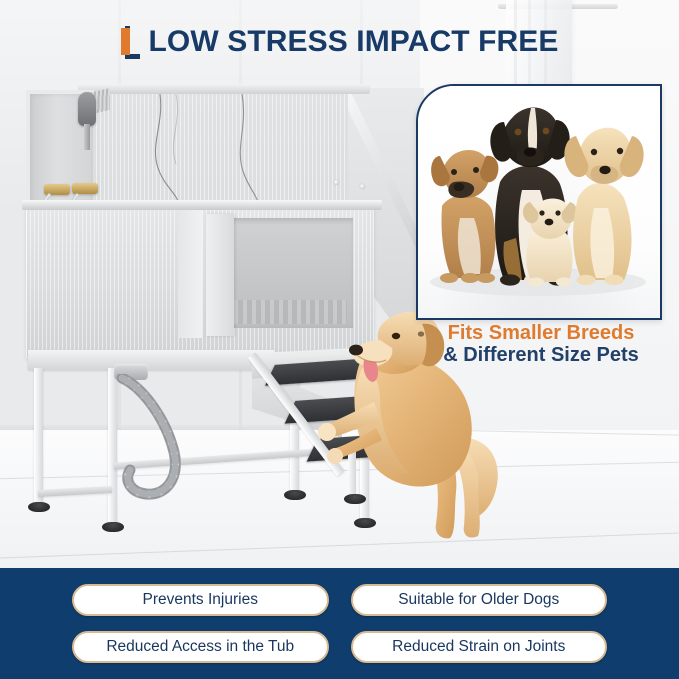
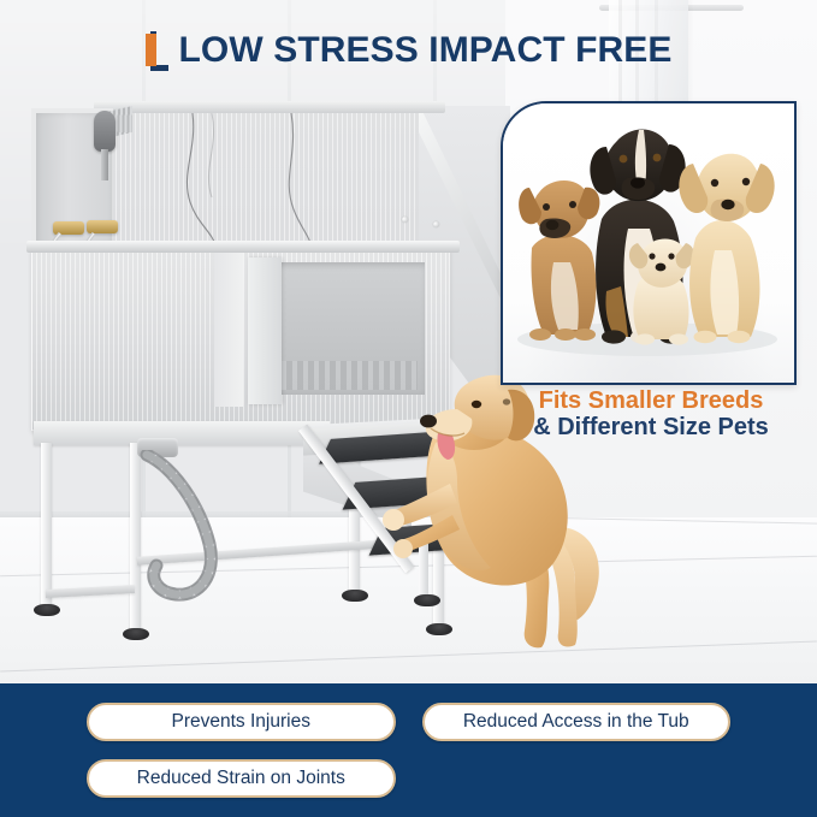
  LOW STRESS IMPACT FREE
  Fits Smaller Breeds
  & Different Size Pets
  Prevents Injuries
- Suitable for Older Dogs
  Reduced Access in the Tub
  Reduced Strain on Joints
